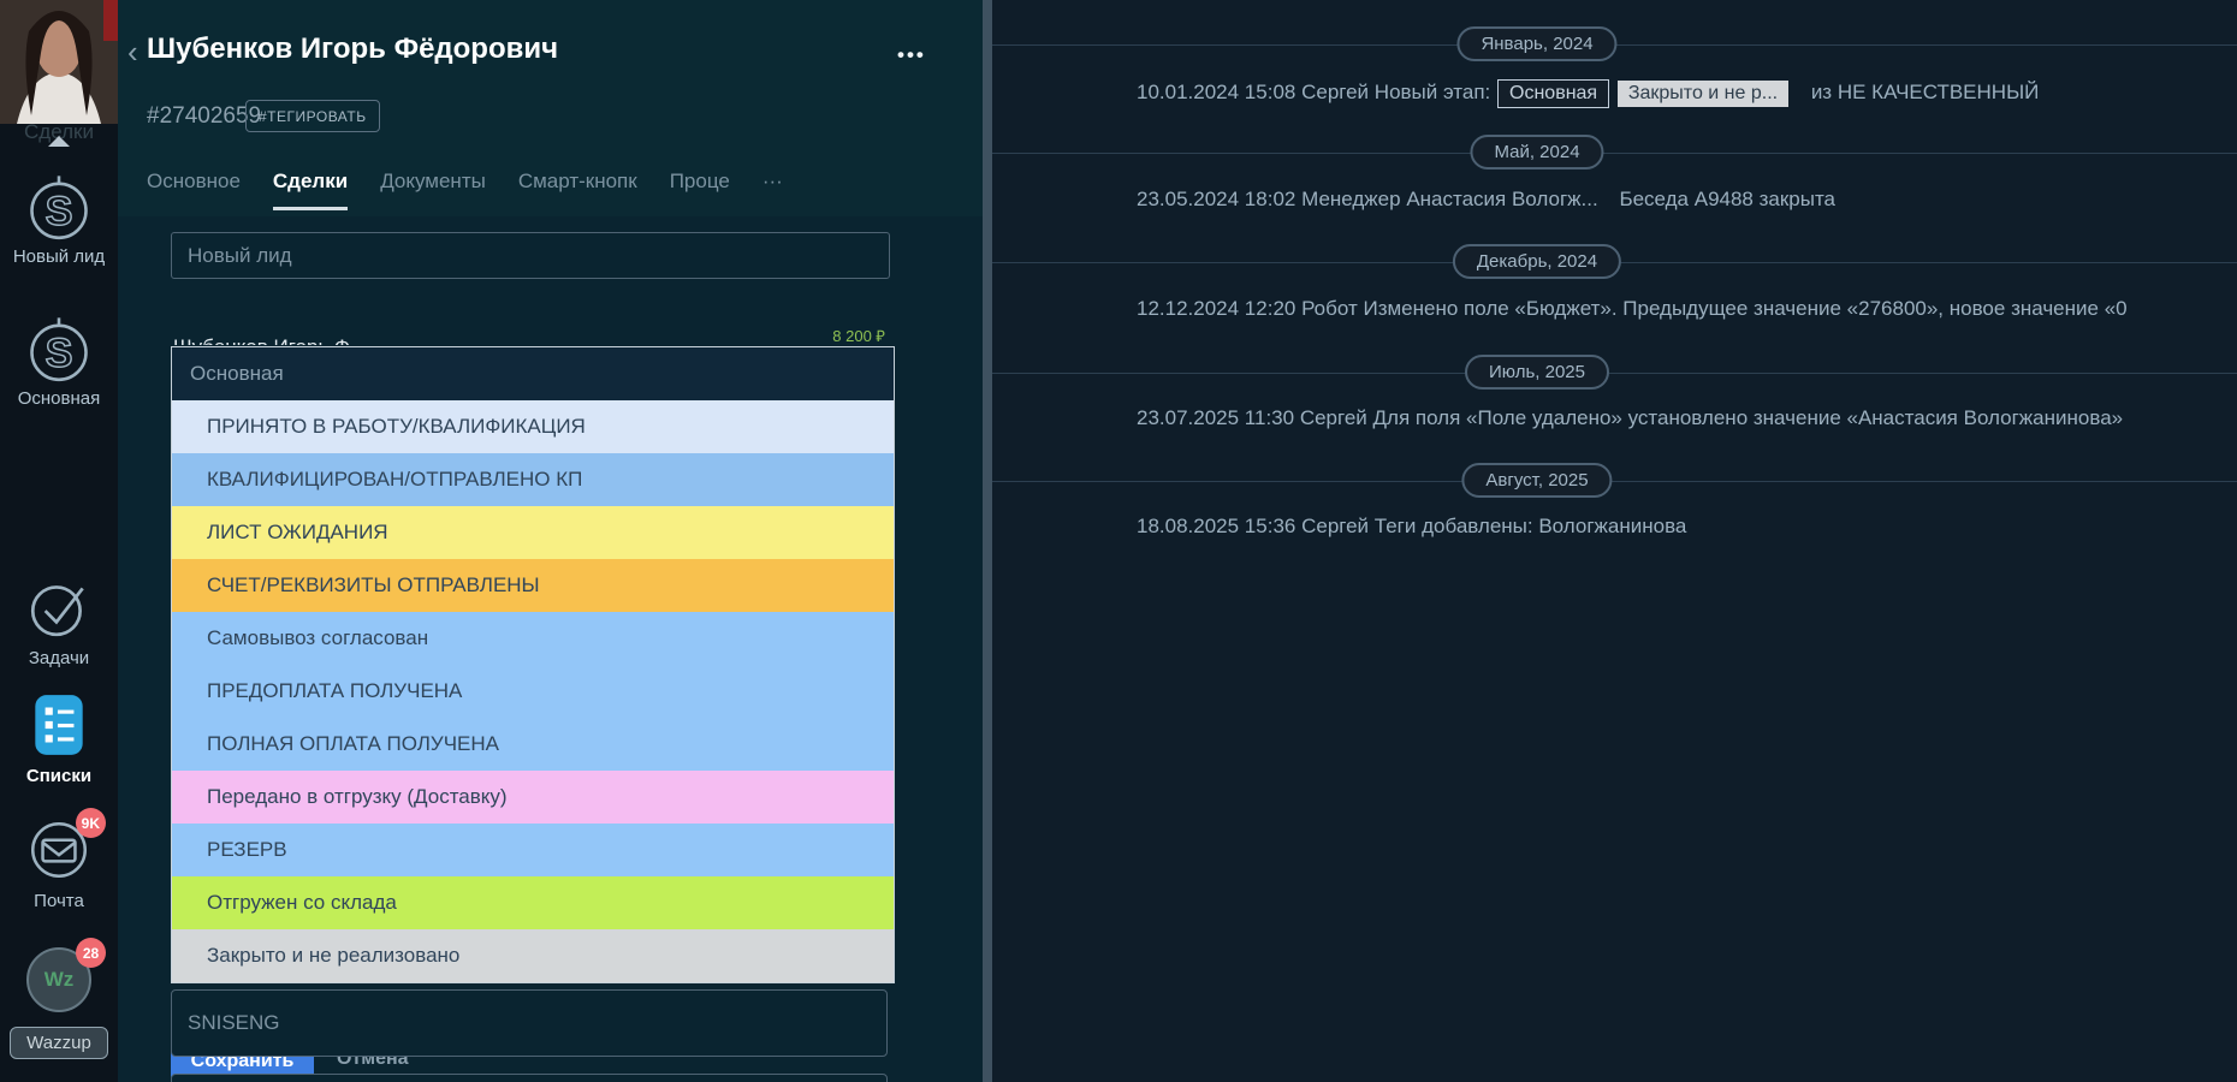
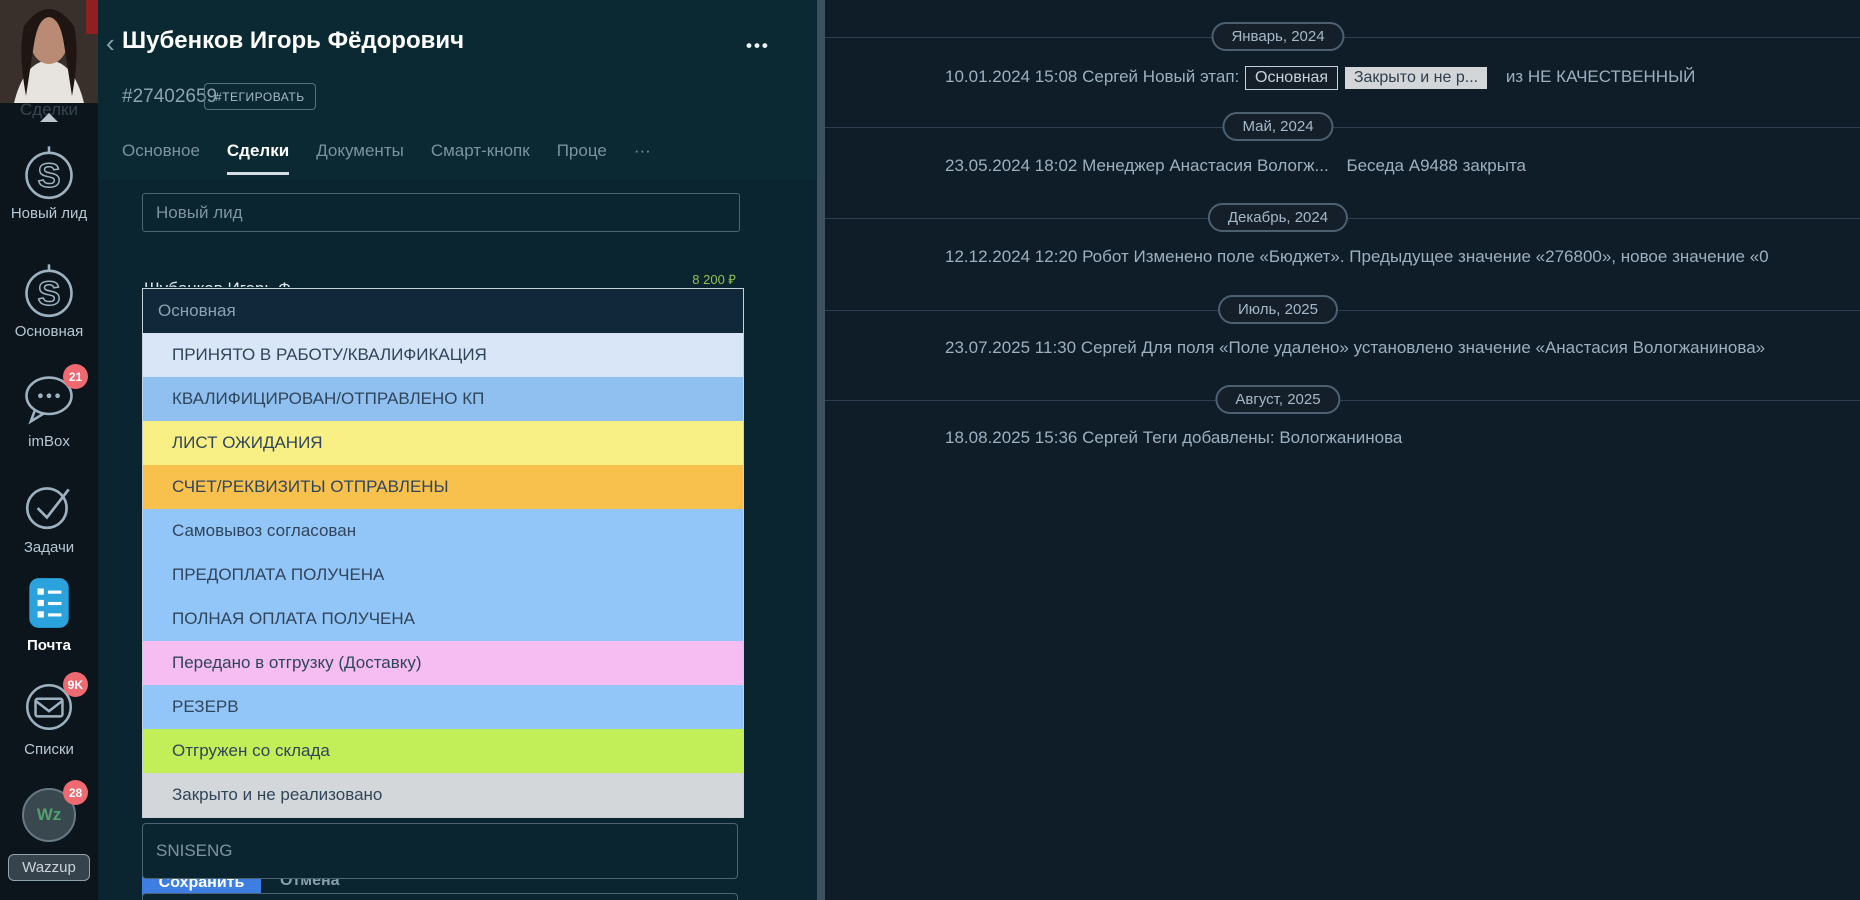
  Сделки
  S
  Новый лид
  S
  Основная
+ 21
+ imBox
  Задачи
- Списки
+ Почта
  9K
- Почта
+ Списки
  Wz
  28
  Wazzup
  ‹
  Шубенков Игорь Фёдорович
  •••
  #27402659
  #ТЕГИРОВАТЬ
  Основное
  Сделки
  Документы
  Смарт-кнопк
  Проце
  ···
  Новый лид
  8 200 ₽
  Основная
  ПРИНЯТО В РАБОТУ/КВАЛИФИКАЦИЯ
  КВАЛИФИЦИРОВАН/ОТПРАВЛЕНО КП
  ЛИСТ ОЖИДАНИЯ
  СЧЕТ/РЕКВИЗИТЫ ОТПРАВЛЕНЫ
  Самовывоз согласован
  ПРЕДОПЛАТА ПОЛУЧЕНА
  ПОЛНАЯ ОПЛАТА ПОЛУЧЕНА
  Передано в отгрузку (Доставку)
  РЕЗЕРВ
  Отгружен со склада
  Закрыто и не реализовано
  Сохранить
  Отмена
  SNISENG
  Январь, 2024
  10.01.2024 15:08 Сергей Новый этап: Основная Закрыто и не р... из НЕ КАЧЕСТВЕННЫЙ
  Май, 2024
  23.05.2024 18:02 Менеджер Анастасия Вологж... Беседа А9488 закрыта
  Декабрь, 2024
  12.12.2024 12:20 Робот Изменено поле «Бюджет». Предыдущее значение «276800», новое значение «0
  Июль, 2025
  23.07.2025 11:30 Сергей Для поля «Поле удалено» установлено значение «Анастасия Вологжанинова»
  Август, 2025
  18.08.2025 15:36 Сергей Теги добавлены: Вологжанинова
